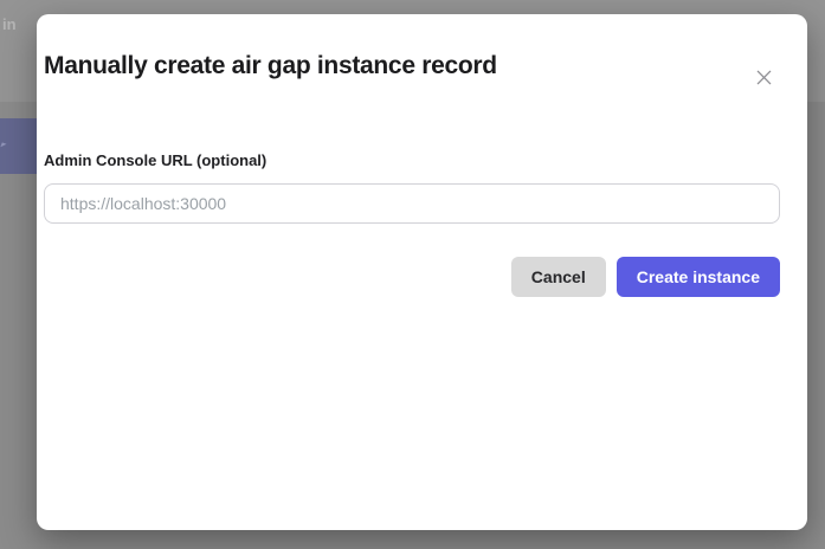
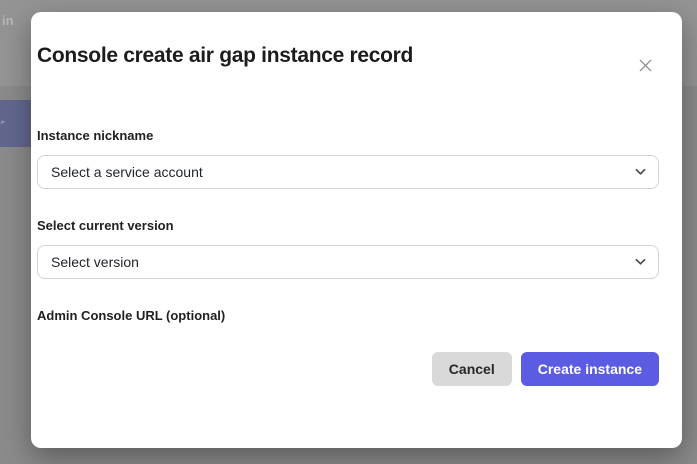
  in
- Manually create air gap instance record
+ Console create air gap instance record
+ Instance nickname
+ Select a service account
+ Select current version
+ Select version
  Admin Console URL (optional)
- https://localhost:30000
  Cancel
  Create instance
